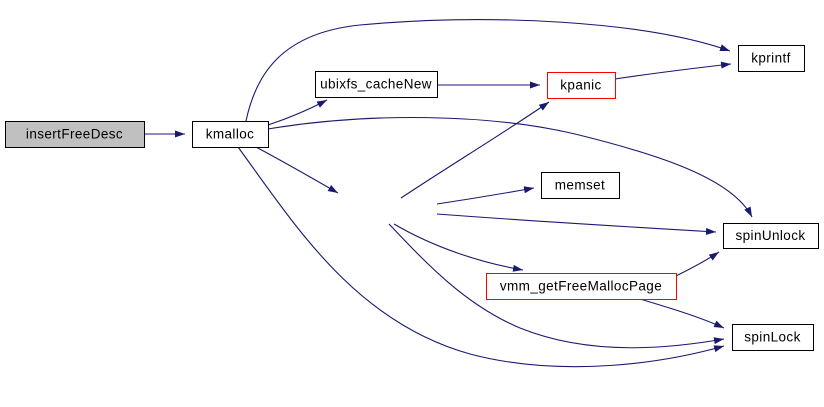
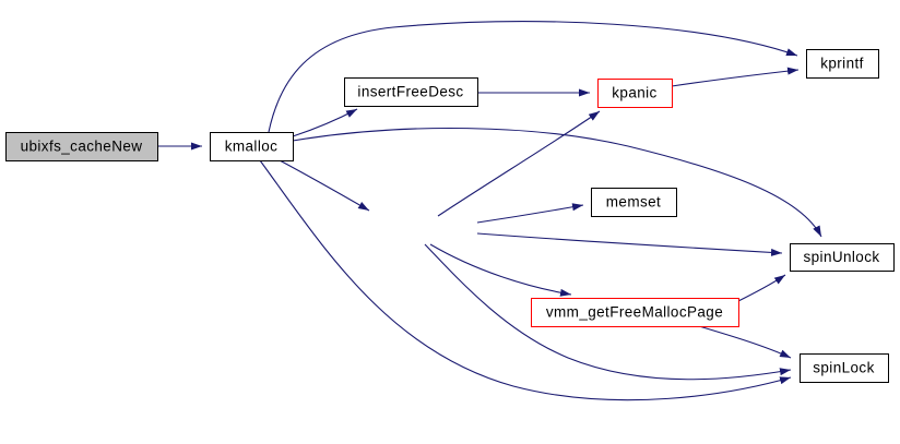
- insertFreeDesc
+ ubixfs_cacheNew
  kmalloc
- ubixfs_cacheNew
+ insertFreeDesc
  kpanic
  kprintf
  memset
  spinUnlock
  vmm_getFreeMallocPage
  spinLock
